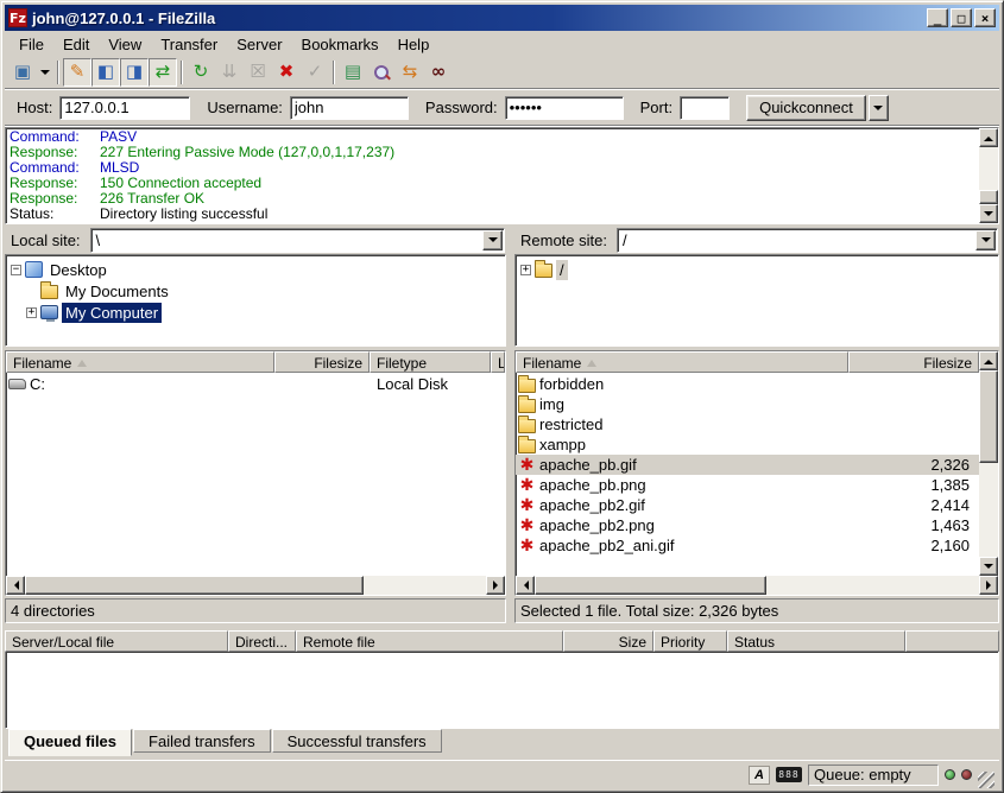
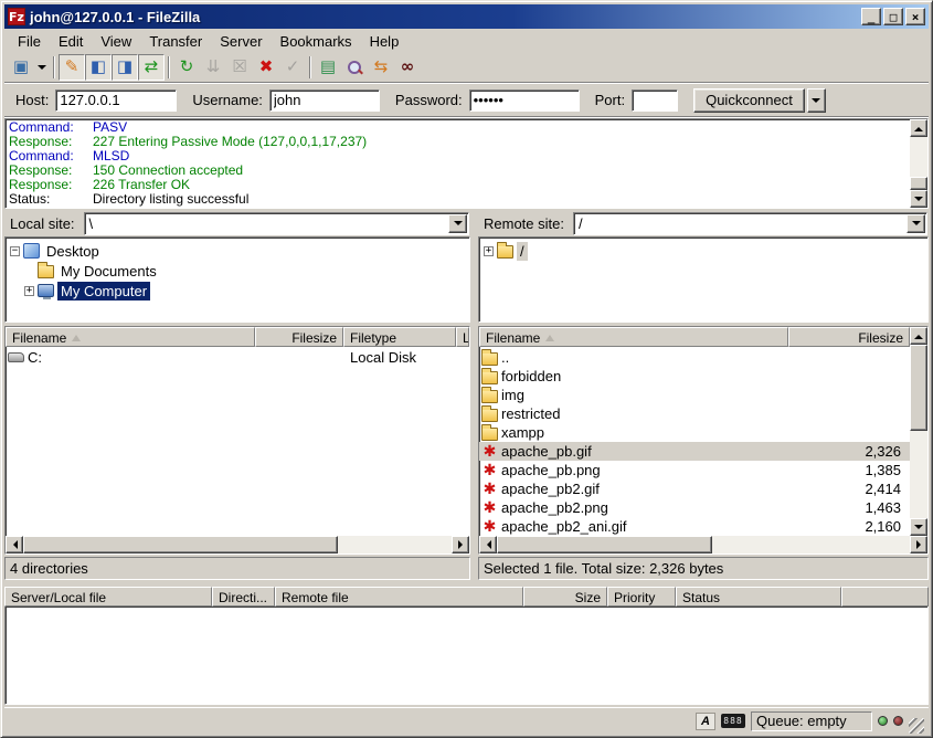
  Fz
  john@127.0.0.1 - FileZilla
  _
  □
  ×
  File
  Edit
  View
  Transfer
  Server
  Bookmarks
  Help
  ▣
  ✎
  ◧
  ◨
  ⇄
  ↻
  ⇊
  ☒
  ✖
  ✓
  ▤
  ⇆
  ∞
  Host:
  127.0.0.1
  Username:
  john
  Password:
  ••••••
  Port:
  Quickconnect
  Command:
  PASV
  Response:
  227 Entering Passive Mode (127,0,0,1,17,237)
  Command:
  MLSD
  Response:
  150 Connection accepted
  Response:
  226 Transfer OK
  Status:
  Directory listing successful
  Local site:
  \
  −
  Desktop
  My Documents
  +
  My Computer
  Filename
  Filesize
  Filetype
  L
  C:
  Local Disk
  4 directories
  Remote site:
  /
  +
  /
  Filename
  Filesize
+ ..
  forbidden
  img
  restricted
  xampp
  ✱
  apache_pb.gif
  2,326
  ✱
  apache_pb.png
  1,385
  ✱
  apache_pb2.gif
  2,414
  ✱
  apache_pb2.png
  1,463
  ✱
  apache_pb2_ani.gif
  2,160
  Selected 1 file. Total size: 2,326 bytes
  Server/Local file
  Directi...
  Remote file
  Size
  Priority
  Status
- Queued files
- Failed transfers
- Successful transfers
  A
  888
  Queue: empty
